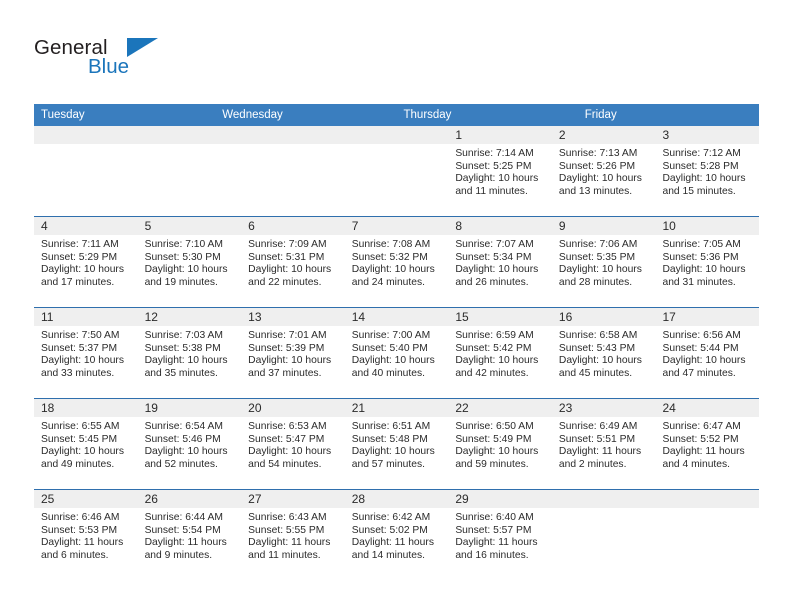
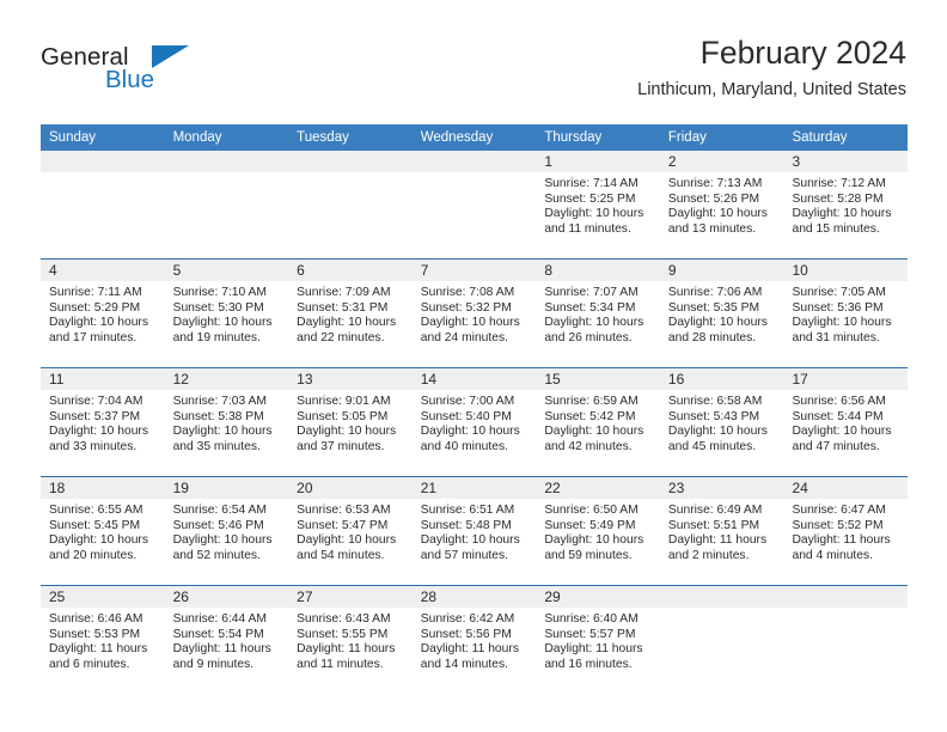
  General
  Blue
+ February 2024
+ Linthicum, Maryland, United States
+ Sunday
+ Monday
  Tuesday
  Wednesday
  Thursday
  Friday
+ Saturday
  1
  Sunrise: 7:14 AM
  Sunset: 5:25 PM
  Daylight: 10 hours
  and 11 minutes.
  2
  Sunrise: 7:13 AM
  Sunset: 5:26 PM
  Daylight: 10 hours
  and 13 minutes.
  3
  Sunrise: 7:12 AM
  Sunset: 5:28 PM
  Daylight: 10 hours
  and 15 minutes.
  4
  Sunrise: 7:11 AM
  Sunset: 5:29 PM
  Daylight: 10 hours
  and 17 minutes.
  5
  Sunrise: 7:10 AM
  Sunset: 5:30 PM
  Daylight: 10 hours
  and 19 minutes.
  6
  Sunrise: 7:09 AM
  Sunset: 5:31 PM
  Daylight: 10 hours
  and 22 minutes.
  7
  Sunrise: 7:08 AM
  Sunset: 5:32 PM
  Daylight: 10 hours
  and 24 minutes.
  8
  Sunrise: 7:07 AM
  Sunset: 5:34 PM
  Daylight: 10 hours
  and 26 minutes.
  9
  Sunrise: 7:06 AM
  Sunset: 5:35 PM
  Daylight: 10 hours
  and 28 minutes.
  10
  Sunrise: 7:05 AM
  Sunset: 5:36 PM
  Daylight: 10 hours
  and 31 minutes.
  11
- Sunrise: 7:50 AM
+ Sunrise: 7:04 AM
  Sunset: 5:37 PM
  Daylight: 10 hours
  and 33 minutes.
  12
  Sunrise: 7:03 AM
  Sunset: 5:38 PM
  Daylight: 10 hours
  and 35 minutes.
  13
- Sunrise: 7:01 AM
+ Sunrise: 9:01 AM
- Sunset: 5:39 PM
+ Sunset: 5:05 PM
  Daylight: 10 hours
  and 37 minutes.
  14
  Sunrise: 7:00 AM
  Sunset: 5:40 PM
  Daylight: 10 hours
  and 40 minutes.
  15
  Sunrise: 6:59 AM
  Sunset: 5:42 PM
  Daylight: 10 hours
  and 42 minutes.
  16
  Sunrise: 6:58 AM
  Sunset: 5:43 PM
  Daylight: 10 hours
  and 45 minutes.
  17
  Sunrise: 6:56 AM
  Sunset: 5:44 PM
  Daylight: 10 hours
  and 47 minutes.
  18
  Sunrise: 6:55 AM
  Sunset: 5:45 PM
  Daylight: 10 hours
- and 49 minutes.
+ and 20 minutes.
  19
  Sunrise: 6:54 AM
  Sunset: 5:46 PM
  Daylight: 10 hours
  and 52 minutes.
  20
  Sunrise: 6:53 AM
  Sunset: 5:47 PM
  Daylight: 10 hours
  and 54 minutes.
  21
  Sunrise: 6:51 AM
  Sunset: 5:48 PM
  Daylight: 10 hours
  and 57 minutes.
  22
  Sunrise: 6:50 AM
  Sunset: 5:49 PM
  Daylight: 10 hours
  and 59 minutes.
  23
  Sunrise: 6:49 AM
  Sunset: 5:51 PM
  Daylight: 11 hours
  and 2 minutes.
  24
  Sunrise: 6:47 AM
  Sunset: 5:52 PM
  Daylight: 11 hours
  and 4 minutes.
  25
  Sunrise: 6:46 AM
  Sunset: 5:53 PM
  Daylight: 11 hours
  and 6 minutes.
  26
  Sunrise: 6:44 AM
  Sunset: 5:54 PM
  Daylight: 11 hours
  and 9 minutes.
  27
  Sunrise: 6:43 AM
  Sunset: 5:55 PM
  Daylight: 11 hours
  and 11 minutes.
  28
  Sunrise: 6:42 AM
- Sunset: 5:02 PM
+ Sunset: 5:56 PM
  Daylight: 11 hours
  and 14 minutes.
  29
  Sunrise: 6:40 AM
  Sunset: 5:57 PM
  Daylight: 11 hours
  and 16 minutes.
